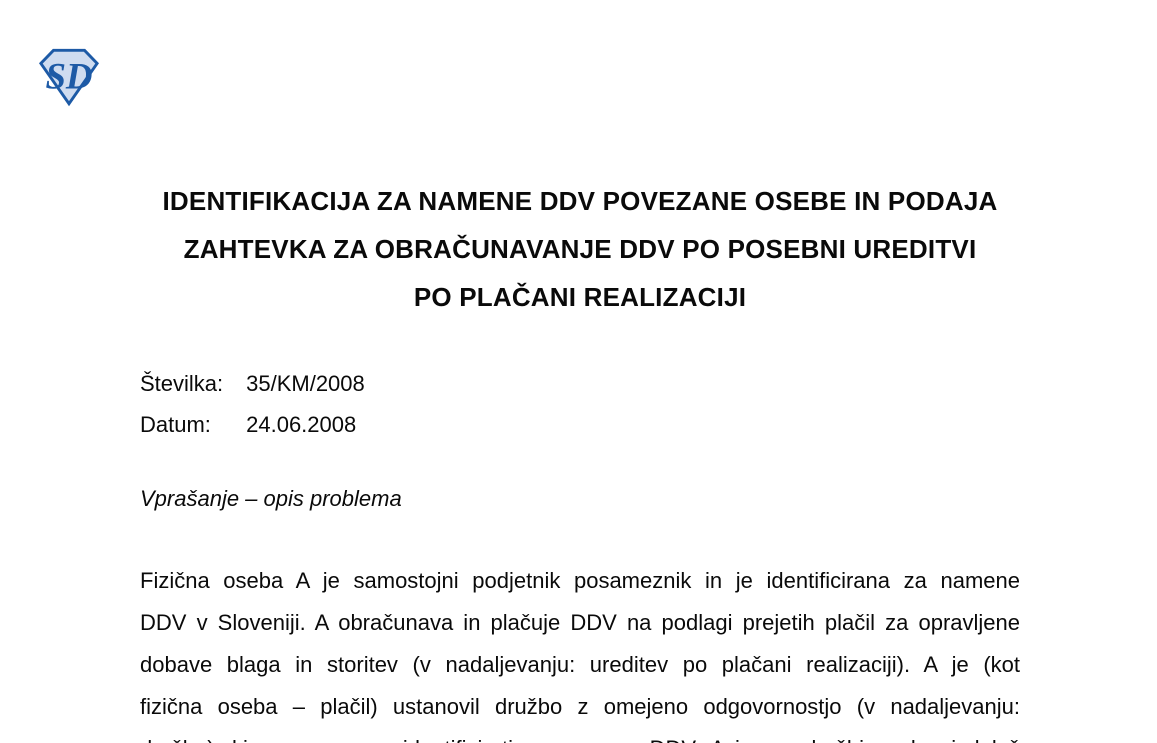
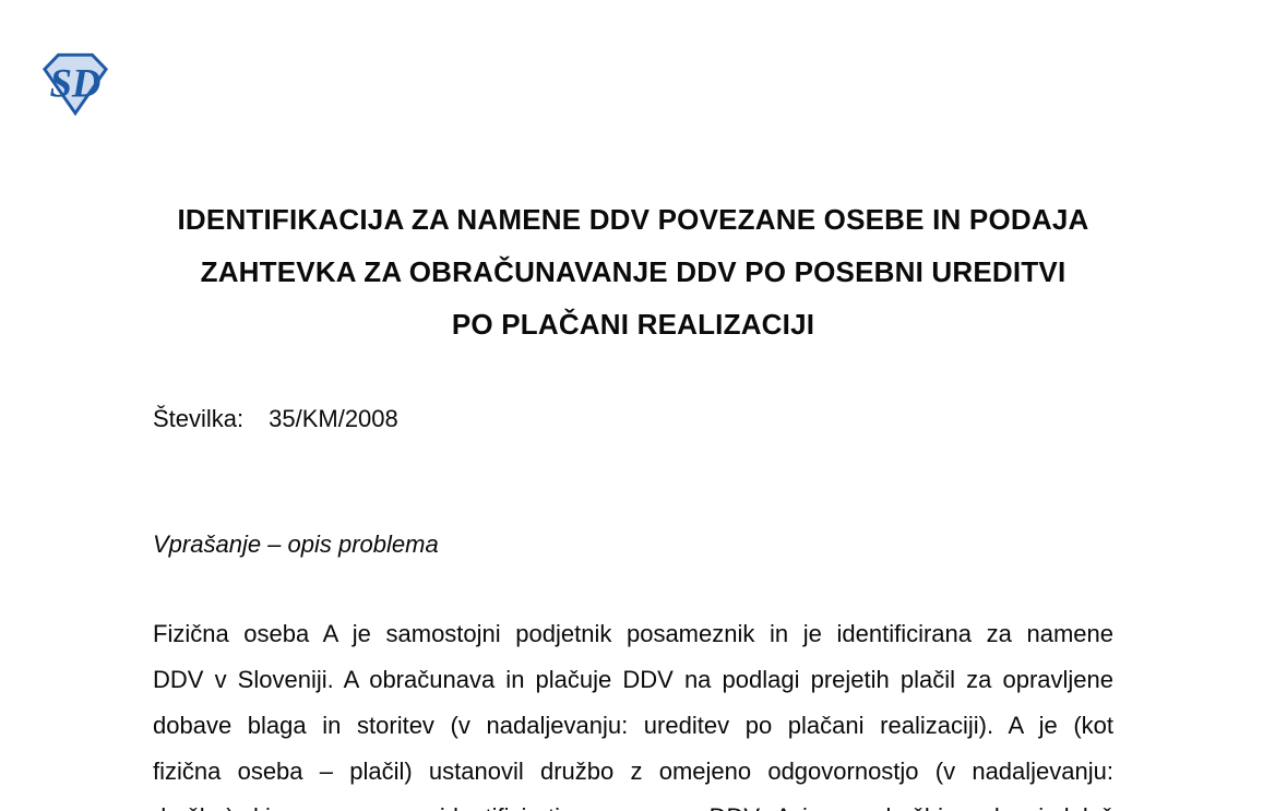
  SD
  IDENTIFIKACIJA ZA NAMENE DDV POVEZANE OSEBE IN PODAJA
  ZAHTEVKA ZA OBRAČUNAVANJE DDV PO POSEBNI UREDITVI
  PO PLAČANI REALIZACIJI
  Številka: 35/KM/2008
- Datum: 24.06.2008
  Vprašanje – opis problema
  Fizična oseba A je samostojni podjetnik posameznik in je identificirana za namene
  DDV v Sloveniji. A obračunava in plačuje DDV na podlagi prejetih plačil za opravljene
  dobave blaga in storitev (v nadaljevanju: ureditev po plačani realizaciji). A je (kot
  fizična oseba – plačil) ustanovil družbo z omejeno odgovornostjo (v nadaljevanju:
